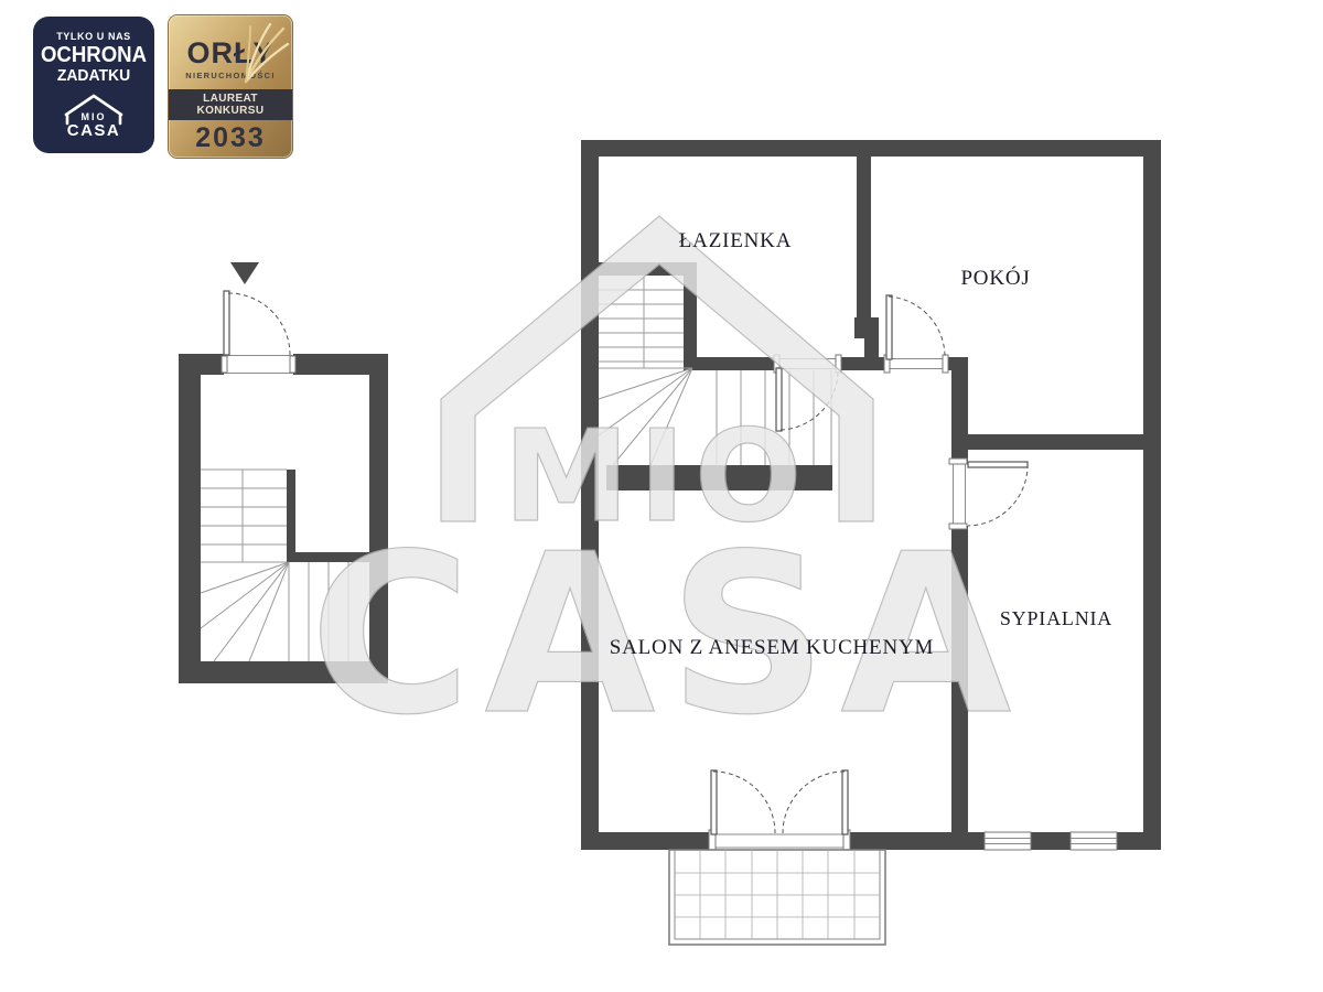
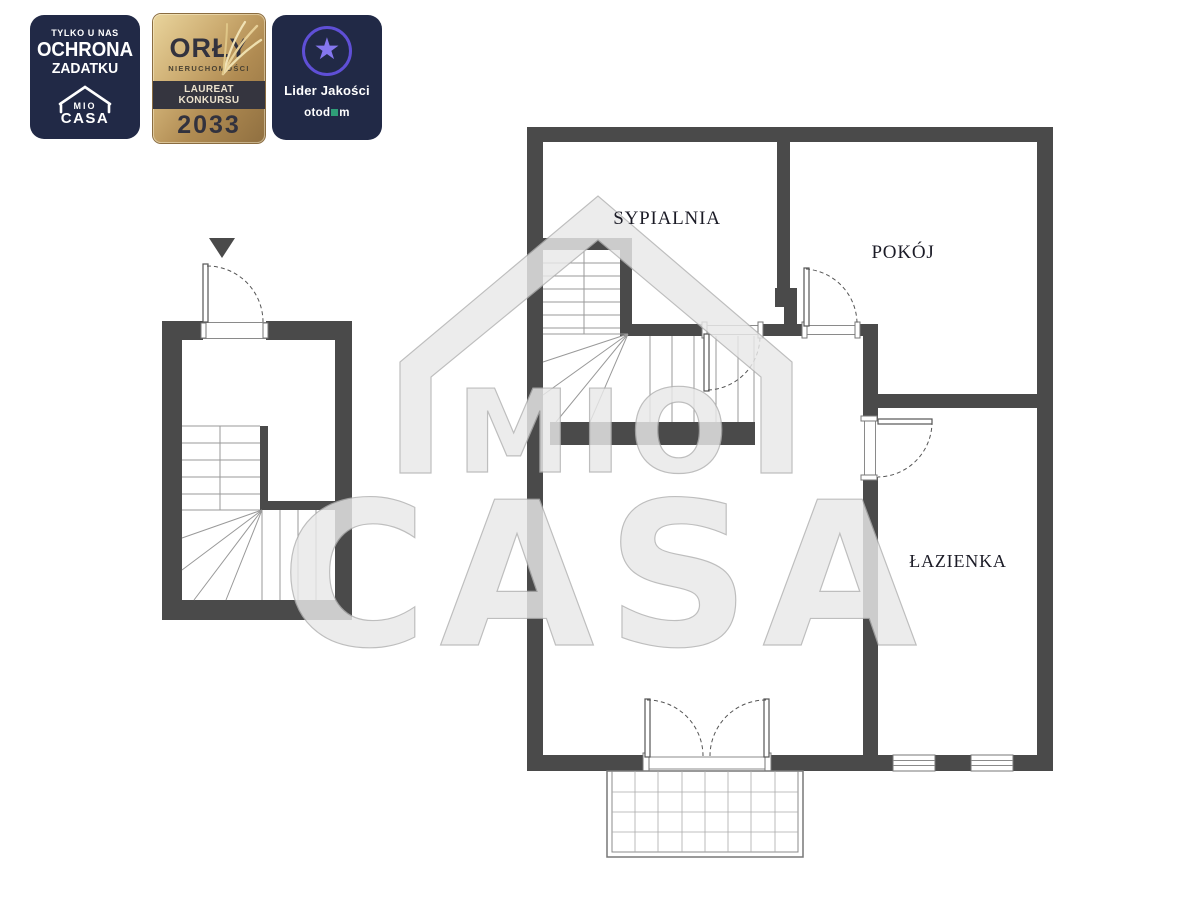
  MIO
  CASA
- ŁAZIENKA
+ SYPIALNIA
  POKÓJ
- SYPIALNIA
+ ŁAZIENKA
- SALON Z ANESEM KUCHENYM
  TYLKO U NAS
  OCHRONA
  ZADATKU
  MIO
  CASA
  ORŁ
  NIERUCHOMOŚCI
  LAUREAT KONKURSU
  2033
+ ★
+ Lider Jakości
+ otod m
